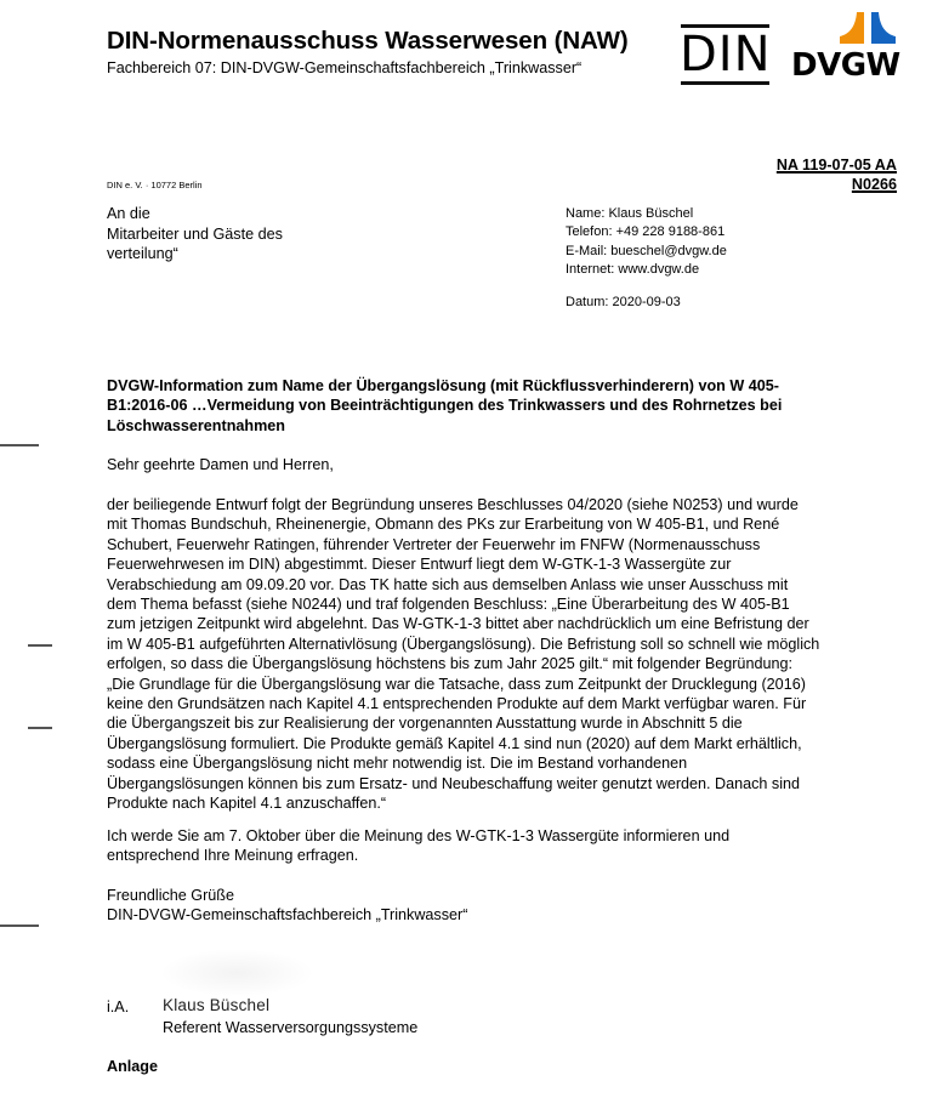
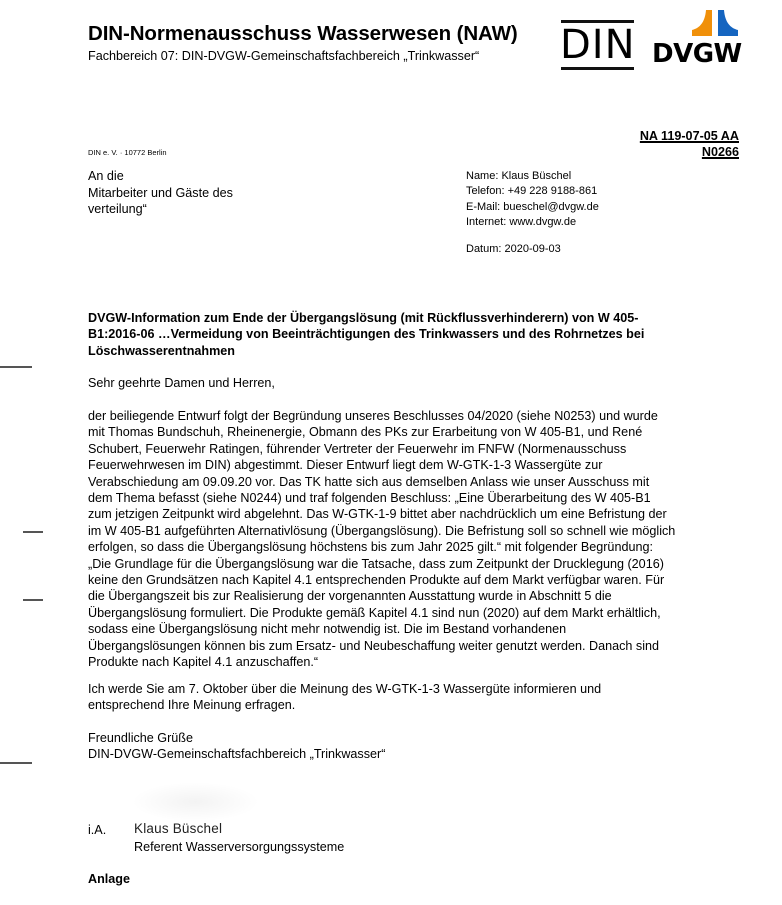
  DIN-Normenausschuss Wasserwesen (NAW)
  Fachbereich 07: DIN-DVGW-Gemeinschaftsfachbereich „Trinkwasser“
  DIN
  DVGW
  NA 119-07-05 AA
  N0266
  DIN e. V. · 10772 Berlin
  An die
  Mitarbeiter und Gäste des
  verteilung“
  Name: Klaus Büschel
  Telefon: +49 228 9188-861
  E-Mail: bueschel@dvgw.de
  Internet: www.dvgw.de
  Datum: 2020-09-03
- DVGW-Information zum Name der Übergangslösung (mit Rückflussverhinderern) von W 405-
+ DVGW-Information zum Ende der Übergangslösung (mit Rückflussverhinderern) von W 405-
  B1:2016-06 …Vermeidung von Beeinträchtigungen des Trinkwassers und des Rohrnetzes bei
  Löschwasserentnahmen
  Sehr geehrte Damen und Herren,
  der beiliegende Entwurf folgt der Begründung unseres Beschlusses 04/2020 (siehe N0253) und wurde
  mit Thomas Bundschuh, Rheinenergie, Obmann des PKs zur Erarbeitung von W 405-B1, und René
  Schubert, Feuerwehr Ratingen, führender Vertreter der Feuerwehr im FNFW (Normenausschuss
  Feuerwehrwesen im DIN) abgestimmt. Dieser Entwurf liegt dem W-GTK-1-3 Wassergüte zur
  Verabschiedung am 09.09.20 vor. Das TK hatte sich aus demselben Anlass wie unser Ausschuss mit
  dem Thema befasst (siehe N0244) und traf folgenden Beschluss: „Eine Überarbeitung des W 405-B1
- zum jetzigen Zeitpunkt wird abgelehnt. Das W-GTK-1-3 bittet aber nachdrücklich um eine Befristung der
+ zum jetzigen Zeitpunkt wird abgelehnt. Das W-GTK-1-9 bittet aber nachdrücklich um eine Befristung der
  im W 405-B1 aufgeführten Alternativlösung (Übergangslösung). Die Befristung soll so schnell wie möglich
  erfolgen, so dass die Übergangslösung höchstens bis zum Jahr 2025 gilt.“ mit folgender Begründung:
  „Die Grundlage für die Übergangslösung war die Tatsache, dass zum Zeitpunkt der Drucklegung (2016)
  keine den Grundsätzen nach Kapitel 4.1 entsprechenden Produkte auf dem Markt verfügbar waren. Für
  die Übergangszeit bis zur Realisierung der vorgenannten Ausstattung wurde in Abschnitt 5 die
  Übergangslösung formuliert. Die Produkte gemäß Kapitel 4.1 sind nun (2020) auf dem Markt erhältlich,
  sodass eine Übergangslösung nicht mehr notwendig ist. Die im Bestand vorhandenen
  Übergangslösungen können bis zum Ersatz- und Neubeschaffung weiter genutzt werden. Danach sind
  Produkte nach Kapitel 4.1 anzuschaffen.“
  Ich werde Sie am 7. Oktober über die Meinung des W-GTK-1-3 Wassergüte informieren und
  entsprechend Ihre Meinung erfragen.
  Freundliche Grüße
  DIN-DVGW-Gemeinschaftsfachbereich „Trinkwasser“
  i.A.
  Klaus Büschel
  Referent Wasserversorgungssysteme
  Anlage
